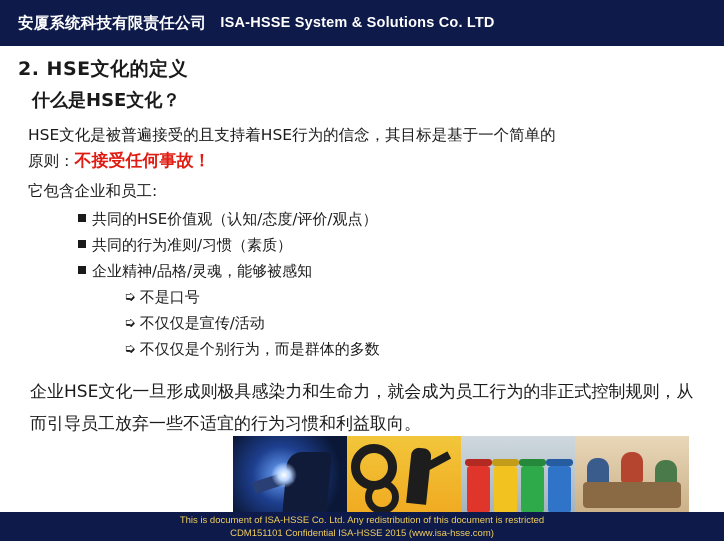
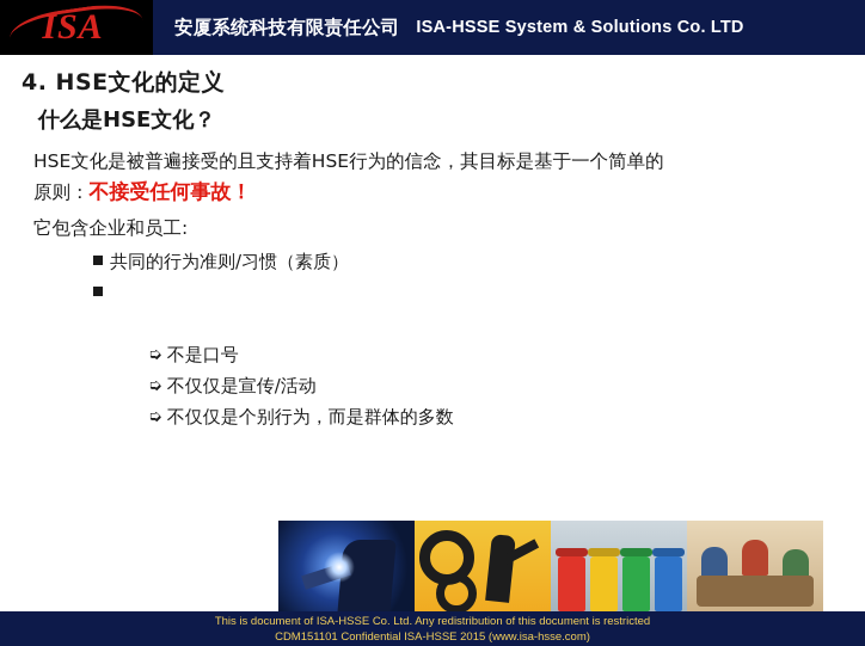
+ ISA
  安厦系统科技有限责任公司
  ISA-HSSE System & Solutions Co. LTD
- 2. HSE文化的定义
+ 4. HSE文化的定义
  什么是HSE文化？
  HSE文化是被普遍接受的且支持着HSE行为的信念，其目标是基于一个简单的
  原则：不接受任何事故！
  它包含企业和员工:
- 共同的HSE价值观（认知/态度/评价/观点）
  共同的行为准则/习惯（素质）
- 企业精神/品格/灵魂，能够被感知
  ➭
  不是口号
  ➭
  不仅仅是宣传/活动
  ➭
  不仅仅是个别行为，而是群体的多数
- 企业HSE文化一旦形成则极具感染力和生命力，就会成为员工行为的非正式控制规则，从而引导员工放弃一些不适宜的行为习惯和利益取向。
  This is document of ISA-HSSE Co. Ltd. Any redistribution of this document is restricted
  CDM151101 Confidential ISA-HSSE 2015 (www.isa-hsse.com)
